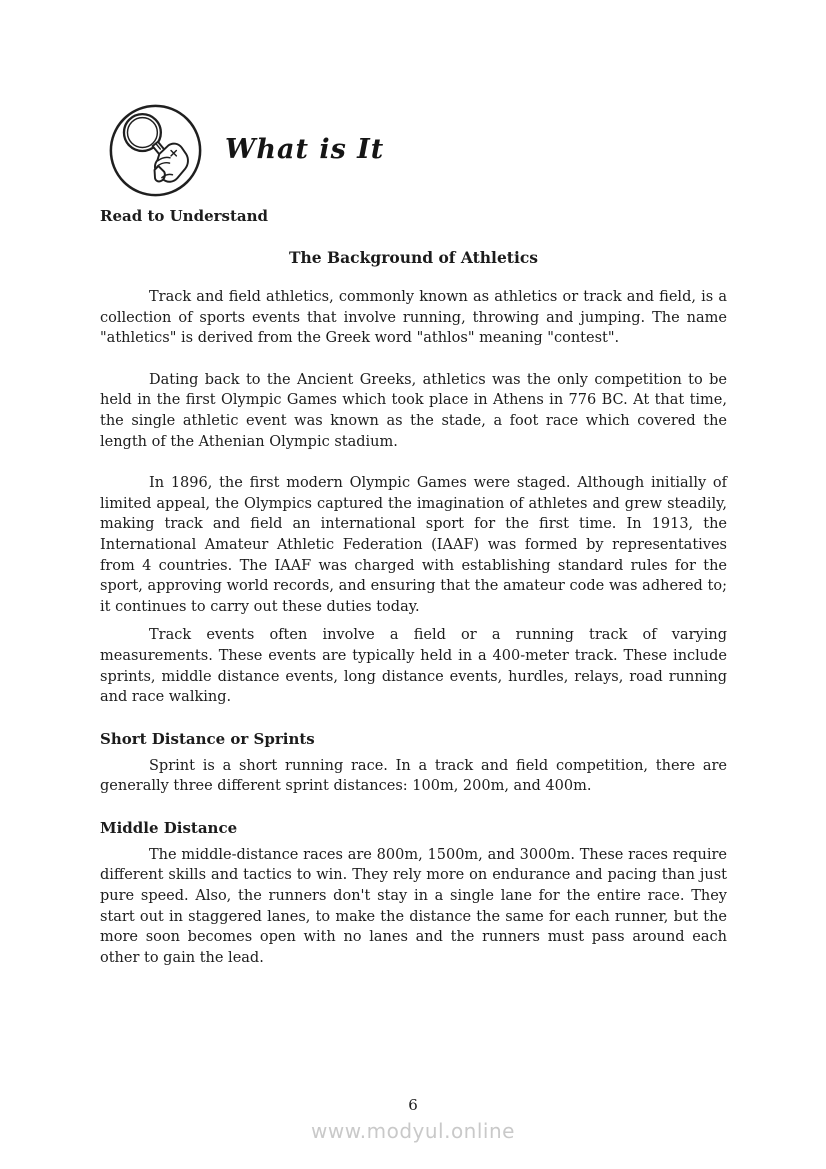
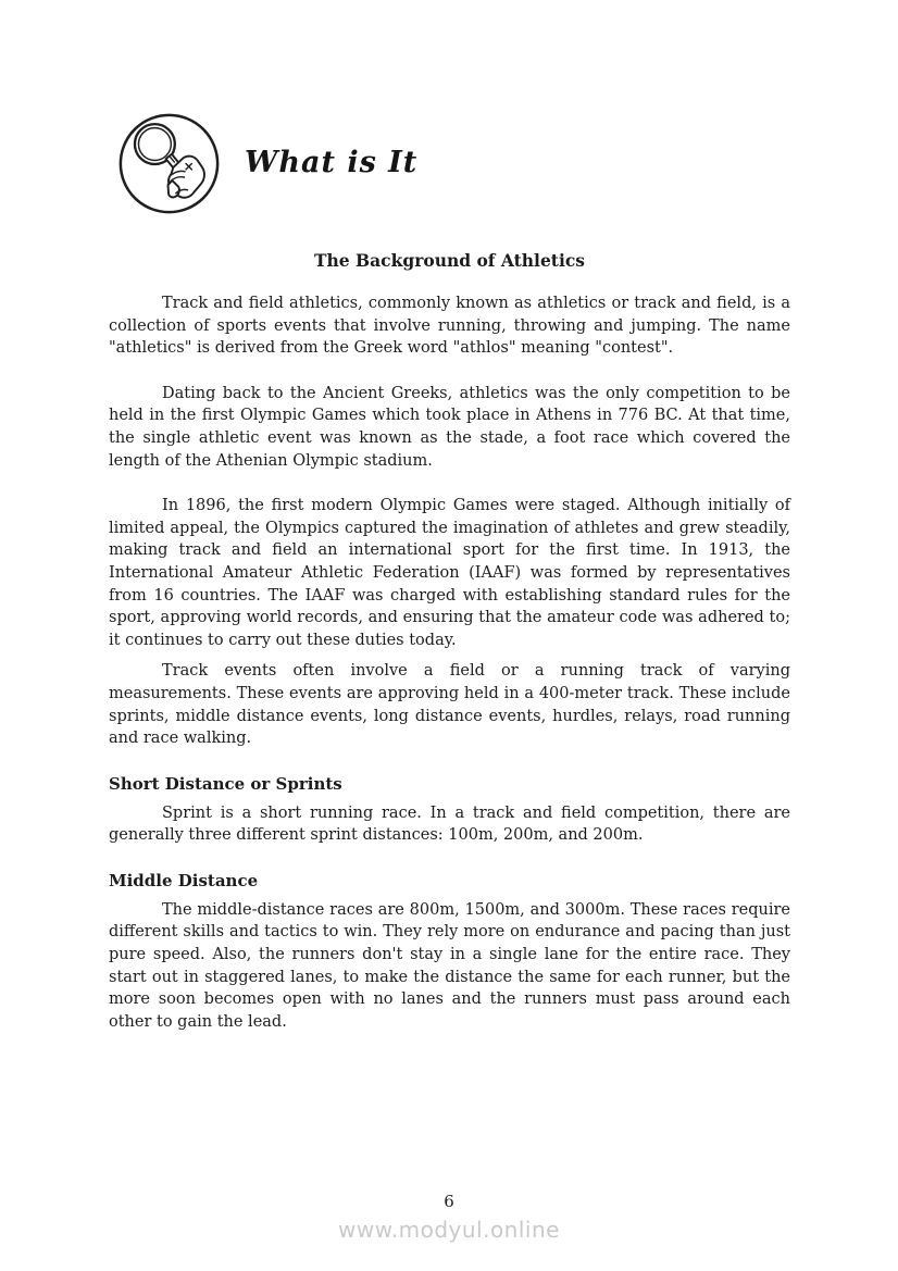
  What is It
- Read to Understand
  The Background of Athletics
  Track and field athletics, commonly known as athletics or track and field, is a collection of sports events that involve running, throwing and jumping. The name "athletics" is derived from the Greek word "athlos" meaning "contest".
  Dating back to the Ancient Greeks, athletics was the only competition to be held in the first Olympic Games which took place in Athens in 776 BC. At that time, the single athletic event was known as the stade, a foot race which covered the length of the Athenian Olympic stadium.
- In 1896, the first modern Olympic Games were staged. Although initially of limited appeal, the Olympics captured the imagination of athletes and grew steadily, making track and field an international sport for the first time. In 1913, the International Amateur Athletic Federation (IAAF) was formed by representatives from 4 countries. The IAAF was charged with establishing standard rules for the sport, approving world records, and ensuring that the amateur code was adhered to; it continues to carry out these duties today.
+ In 1896, the first modern Olympic Games were staged. Although initially of limited appeal, the Olympics captured the imagination of athletes and grew steadily, making track and field an international sport for the first time. In 1913, the International Amateur Athletic Federation (IAAF) was formed by representatives from 16 countries. The IAAF was charged with establishing standard rules for the sport, approving world records, and ensuring that the amateur code was adhered to; it continues to carry out these duties today.
- Track events often involve a field or a running track of varying measurements. These events are typically held in a 400-meter track. These include sprints, middle distance events, long distance events, hurdles, relays, road running and race walking.
+ Track events often involve a field or a running track of varying measurements. These events are approving held in a 400-meter track. These include sprints, middle distance events, long distance events, hurdles, relays, road running and race walking.
  Short Distance or Sprints
- Sprint is a short running race. In a track and field competition, there are generally three different sprint distances: 100m, 200m, and 400m.
+ Sprint is a short running race. In a track and field competition, there are generally three different sprint distances: 100m, 200m, and 200m.
  Middle Distance
  The middle-distance races are 800m, 1500m, and 3000m. These races require different skills and tactics to win. They rely more on endurance and pacing than just pure speed. Also, the runners don't stay in a single lane for the entire race. They start out in staggered lanes, to make the distance the same for each runner, but the more soon becomes open with no lanes and the runners must pass around each other to gain the lead.
  6
  www.modyul.online
